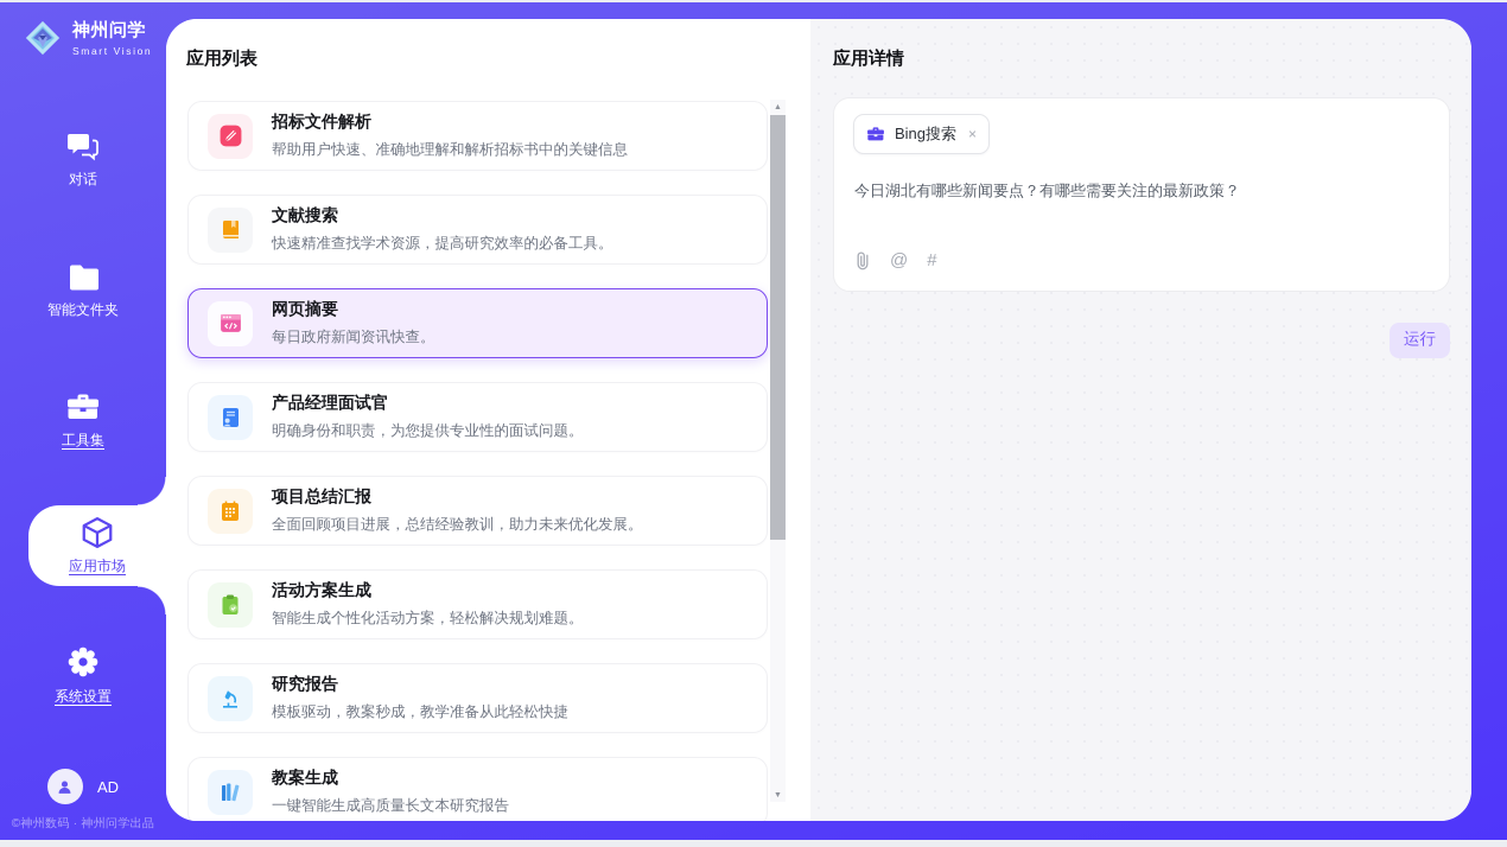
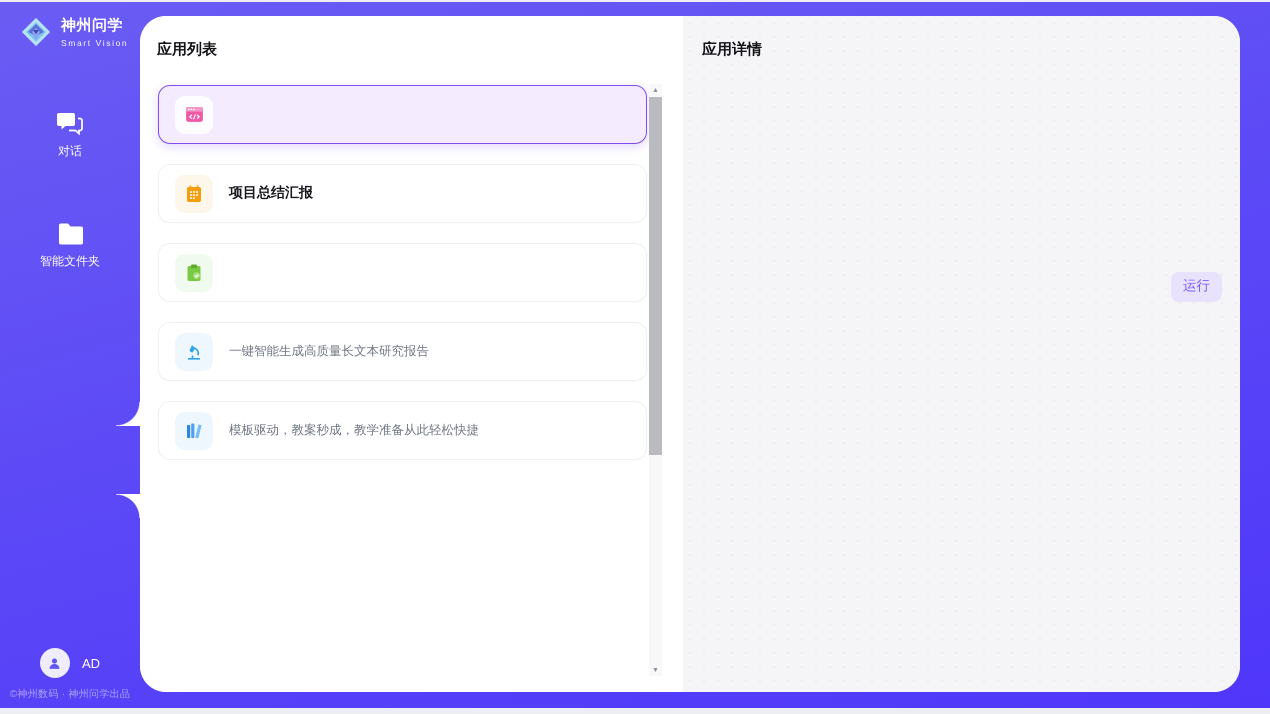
  神州问学
  Smart Vision
  对话
  智能文件夹
- 工具集
- 应用市场
- 系统设置
  AD
  ©神州数码 · 神州问学出品
  应用列表
- 招标文件解析
- 帮助用户快速、准确地理解和解析招标书中的关键信息
- 文献搜索
- 快速精准查找学术资源，提高研究效率的必备工具。
- 网页摘要
- 每日政府新闻资讯快查。
- 产品经理面试官
- 明确身份和职责，为您提供专业性的面试问题。
  项目总结汇报
- 全面回顾项目进展，总结经验教训，助力未来优化发展。
- 活动方案生成
- 智能生成个性化活动方案，轻松解决规划难题。
- 研究报告
- 模板驱动，教案秒成，教学准备从此轻松快捷
+ 一键智能生成高质量长文本研究报告
- 教案生成
- 一键智能生成高质量长文本研究报告
+ 模板驱动，教案秒成，教学准备从此轻松快捷
  应用详情
- Bing搜索
- ×
- 今日湖北有哪些新闻要点？有哪些需要关注的最新政策？
- @
- #
  运行
